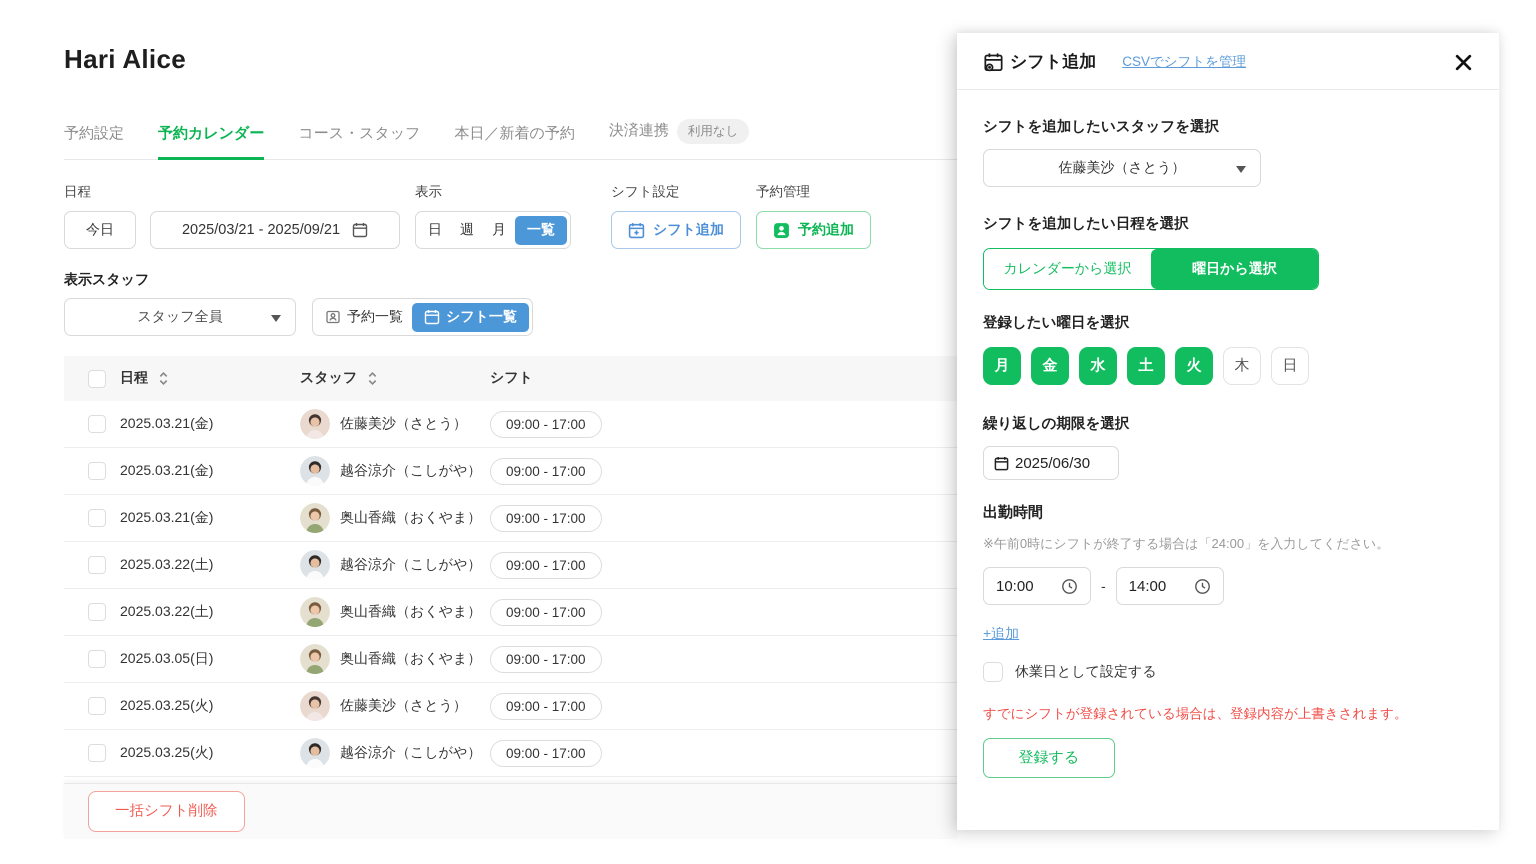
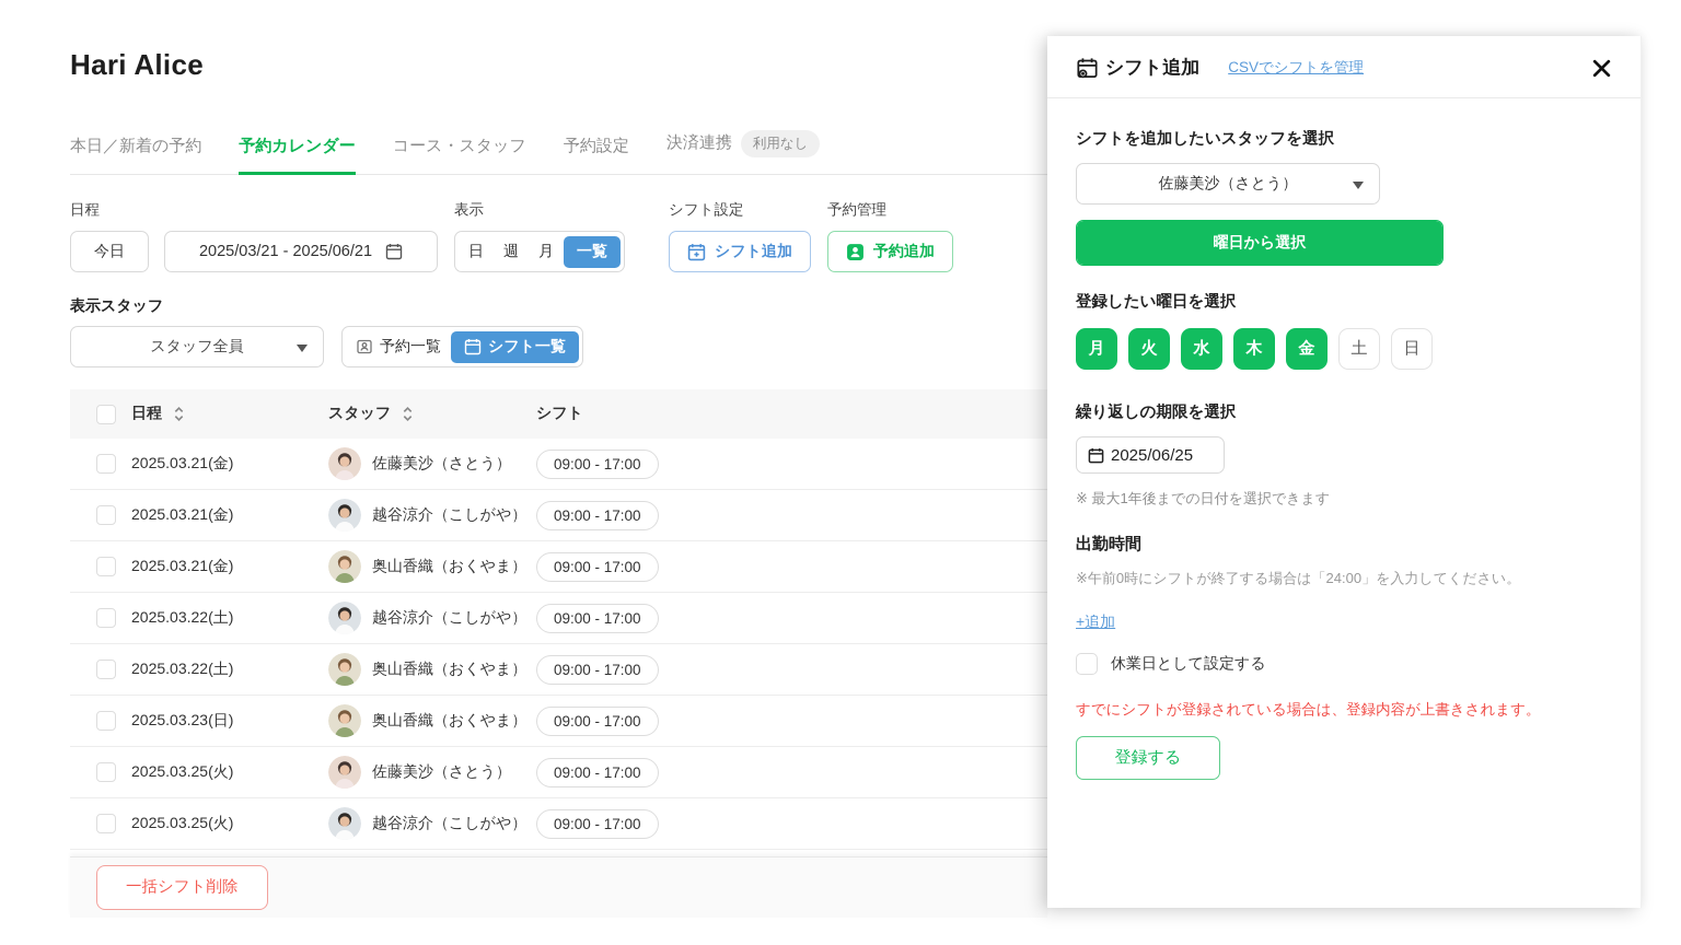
  Hari Alice
- 予約設定
+ 本日／新着の予約
  予約カレンダー
  コース・スタッフ
- 本日／新着の予約
+ 予約設定
  決済連携
  利用なし
  日程
  今日
- 2025/03/21 - 2025/09/21
+ 2025/03/21 - 2025/06/21
  表示
  日
  週
  月
  一覧
  シフト設定
  シフト追加
  予約管理
  予約追加
  表示スタッフ
  スタッフ全員
  予約一覧
  シフト一覧
  日程
  スタッフ
  シフト
  2025.03.21(金)
  佐藤美沙（さとう）
  09:00 - 17:00
  2025.03.21(金)
  越谷涼介（こしがや）
  09:00 - 17:00
  2025.03.21(金)
  奥山香織（おくやま）
  09:00 - 17:00
  2025.03.22(土)
  越谷涼介（こしがや）
  09:00 - 17:00
  2025.03.22(土)
  奥山香織（おくやま）
  09:00 - 17:00
- 2025.03.05(日)
+ 2025.03.23(日)
  奥山香織（おくやま）
  09:00 - 17:00
  2025.03.25(火)
  佐藤美沙（さとう）
  09:00 - 17:00
  2025.03.25(火)
  越谷涼介（こしがや）
  09:00 - 17:00
  一括シフト削除
  シフト追加
  CSVでシフトを管理
  シフトを追加したいスタッフを選択
  佐藤美沙（さとう）
- シフトを追加したい日程を選択
- カレンダーから選択
  曜日から選択
  登録したい曜日を選択
  月
- 金
+ 火
  水
- 土
+ 木
- 火
+ 金
- 木
+ 土
  日
  繰り返しの期限を選択
- 2025/06/30
+ 2025/06/25
+ ※ 最大1年後までの日付を選択できます
  出勤時間
  ※午前0時にシフトが終了する場合は「24:00」を入力してください。
- 10:00
- -
- 14:00
  +追加
  休業日として設定する
  すでにシフトが登録されている場合は、登録内容が上書きされます。
  登録する
